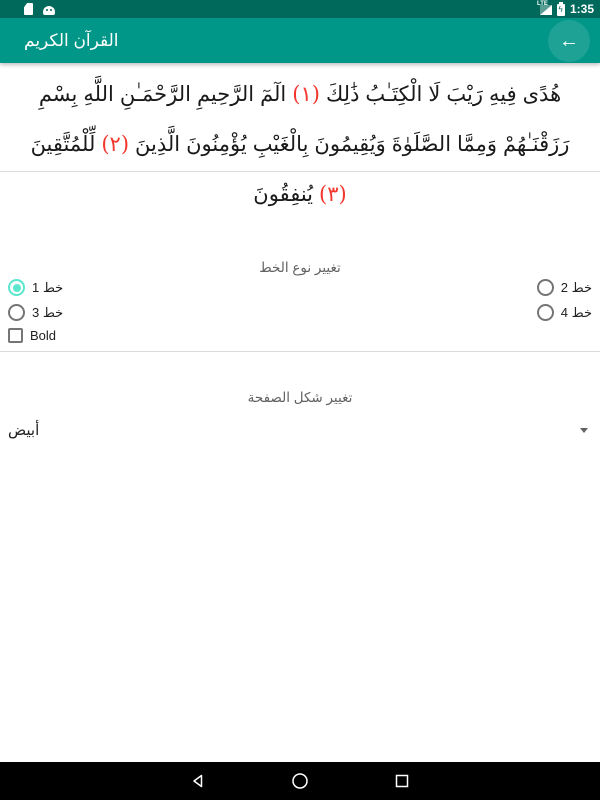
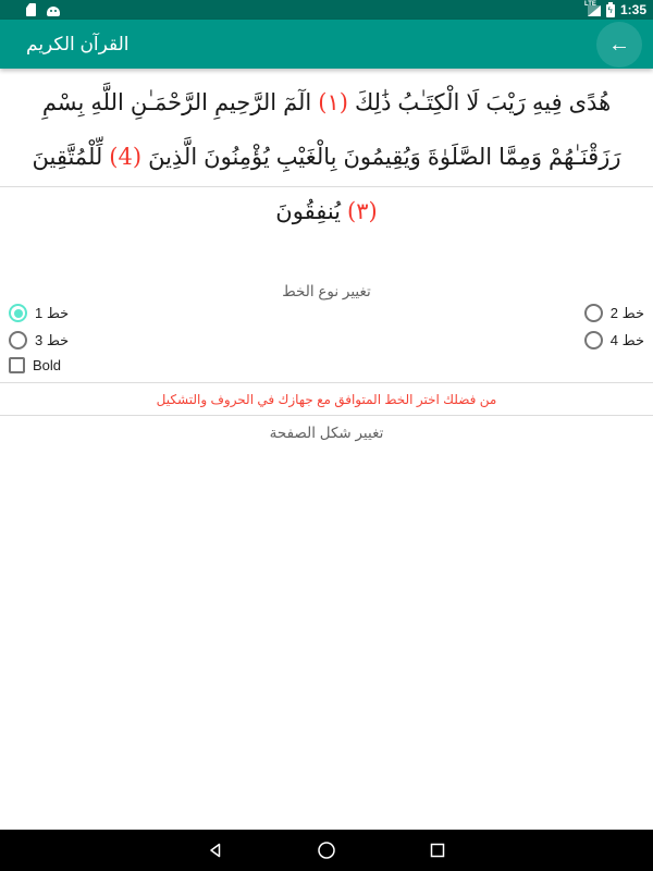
  ϟ
  1:35
  القرآن الكريم
  ←
- بِسْمِ اللَّهِ الرَّحْمَـٰنِ الرَّحِيمِ الٓمٓ (١) ذَٰلِكَ الْكِتَـٰبُ لَا رَيْبَ فِيهِ هُدًىلِّلْمُتَّقِينَ (٢) الَّذِينَ يُؤْمِنُونَ بِالْغَيْبِ وَيُقِيمُونَ الصَّلَوٰةَ وَمِمَّا رَزَقْنَـٰهُمْيُنفِقُونَ (٣)
+ بِسْمِ اللَّهِ الرَّحْمَـٰنِ الرَّحِيمِ الٓمٓ (١) ذَٰلِكَ الْكِتَـٰبُ لَا رَيْبَ فِيهِ هُدًىلِّلْمُتَّقِينَ (4) الَّذِينَ يُؤْمِنُونَ بِالْغَيْبِ وَيُقِيمُونَ الصَّلَوٰةَ وَمِمَّا رَزَقْنَـٰهُمْيُنفِقُونَ (٣)
  تغيير نوع الخط
  خط 1
  خط 2
  خط 3
  خط 4
  Bold
+ من فضلك اختر الخط المتوافق مع جهازك في الحروف والتشكيل
  تغيير شكل الصفحة
- أبيض
